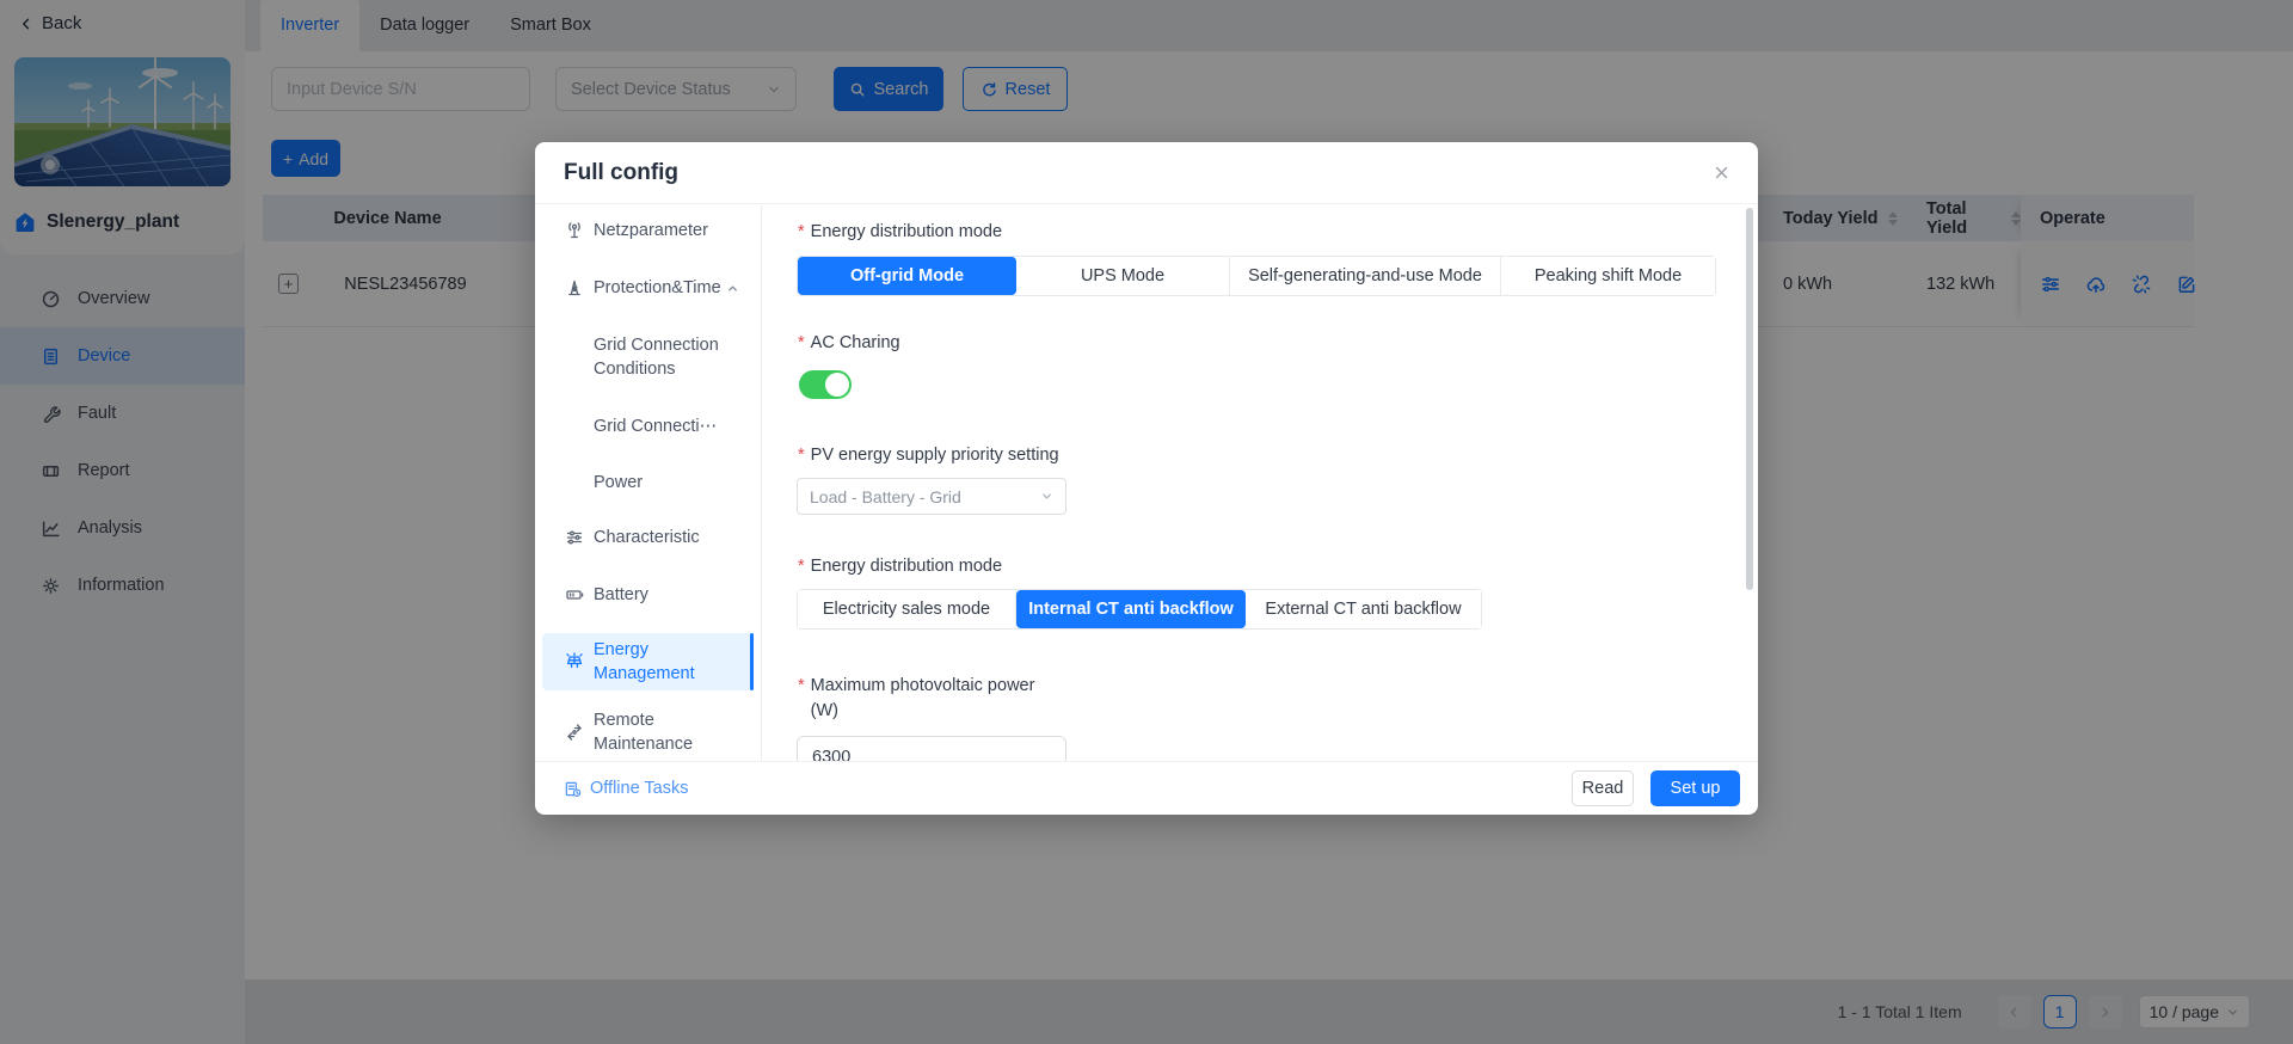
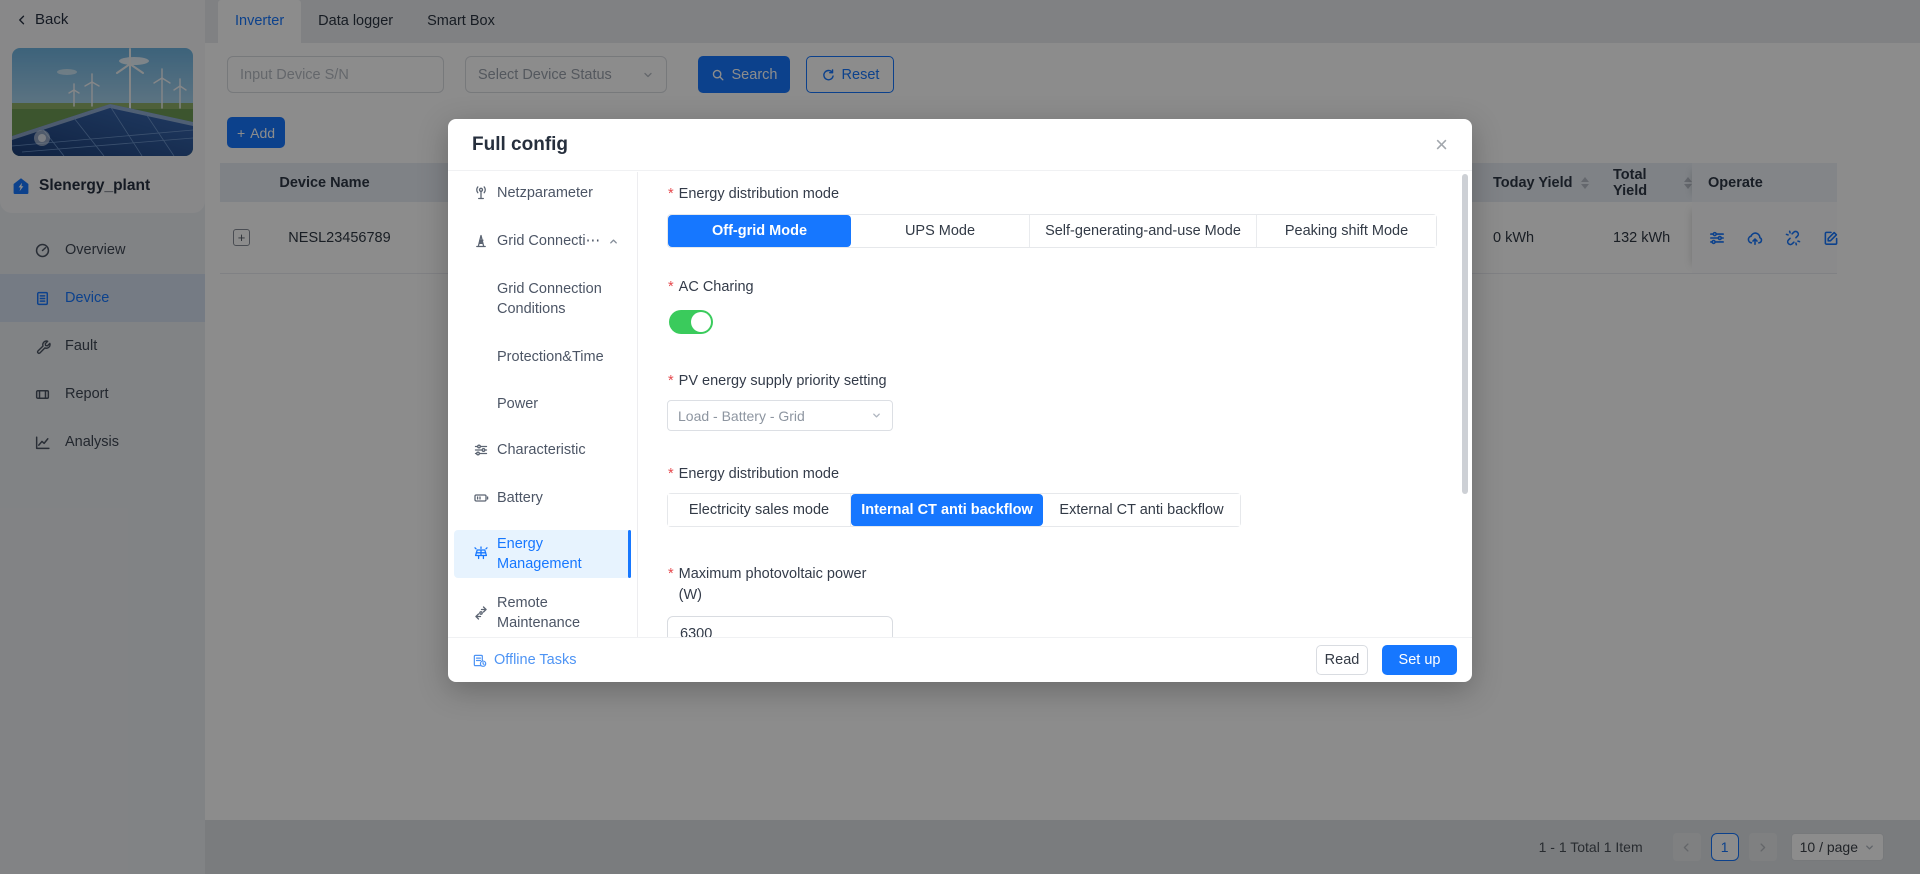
  Back
  Slenergy_plant
  Overview
  Device
  Fault
  Report
  Analysis
- Information
  Inverter
  Data logger
  Smart Box
  Input Device S/N
  Select Device Status
  Search
  Reset
  +
  Add
  Device Name
  Today Yield
  Total Yield
  Operate
  +
  NESL23456789
  0 kWh
  132 kWh
  1 - 1 Total 1 Item
  1
  10 / page
  Full config
  ×
  Netzparameter
- Protection&Time
+ Grid Connecti⋯
  Grid Connection Conditions
- Grid Connecti⋯
+ Protection&Time
  Power
  Characteristic
  Battery
  Energy Management
  Remote Maintenance
  *
  Energy distribution mode
  Off-grid Mode
  UPS Mode
  Self-generating-and-use Mode
  Peaking shift Mode
  *
  AC Charing
  *
  PV energy supply priority setting
  Load - Battery - Grid
  *
  Energy distribution mode
  Electricity sales mode
  Internal CT anti backflow
  External CT anti backflow
  *
  Maximum photovoltaic power (W)
  6300
  Offline Tasks
  Read
  Set up
